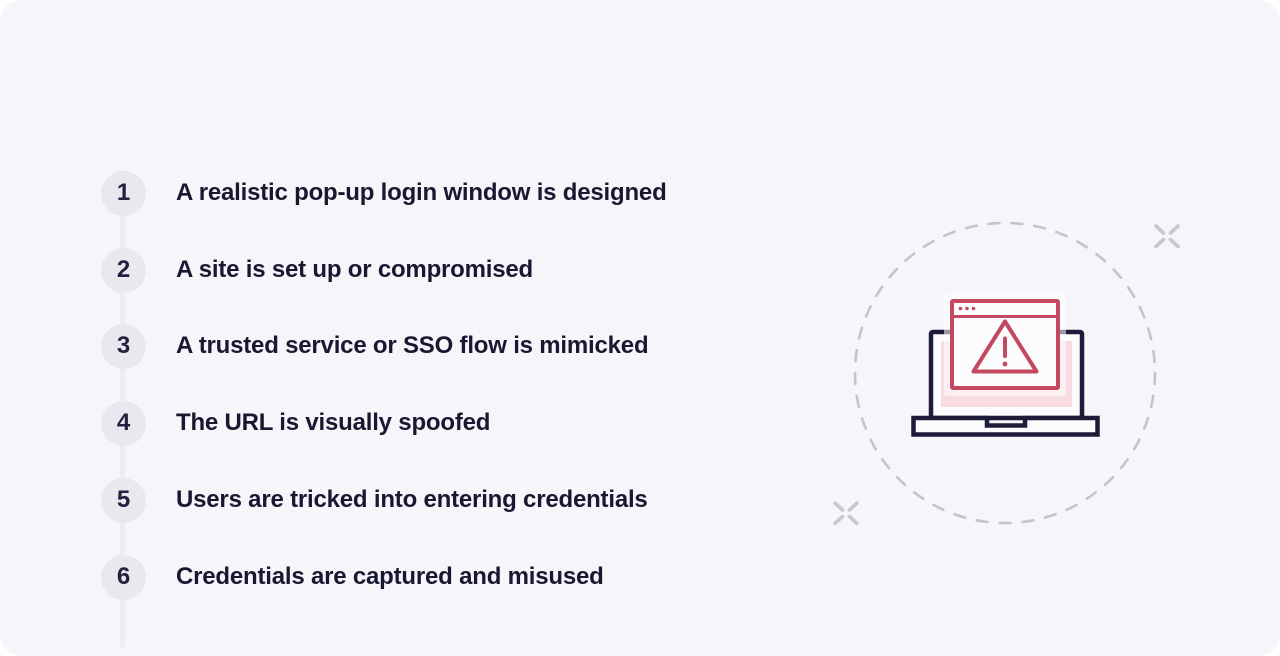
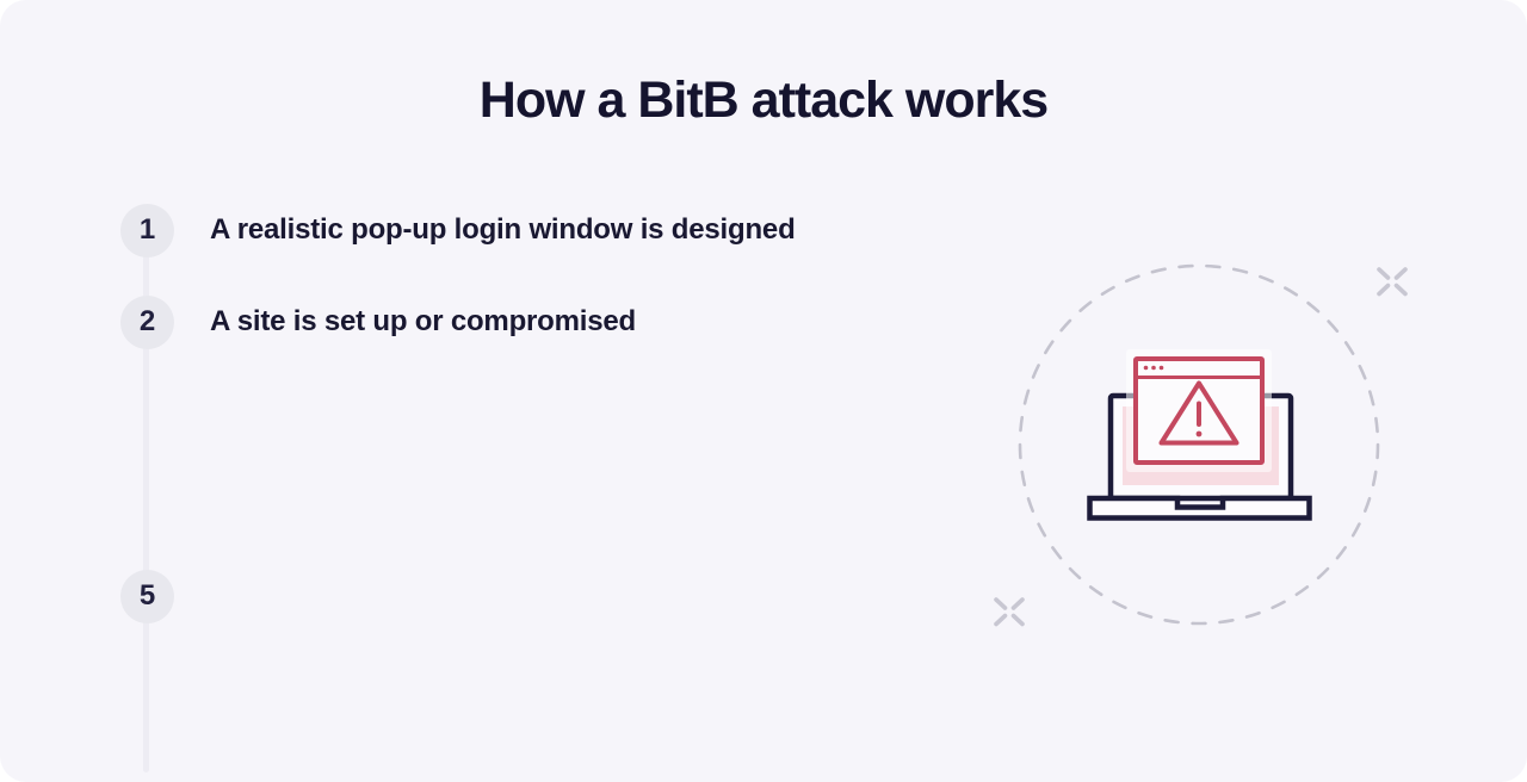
+ How a BitB attack works
  1
  A realistic pop-up login window is designed
  2
  A site is set up or compromised
- 3
- A trusted service or SSO flow is mimicked
- 4
- The URL is visually spoofed
  5
- Users are tricked into entering credentials
- 6
- Credentials are captured and misused
